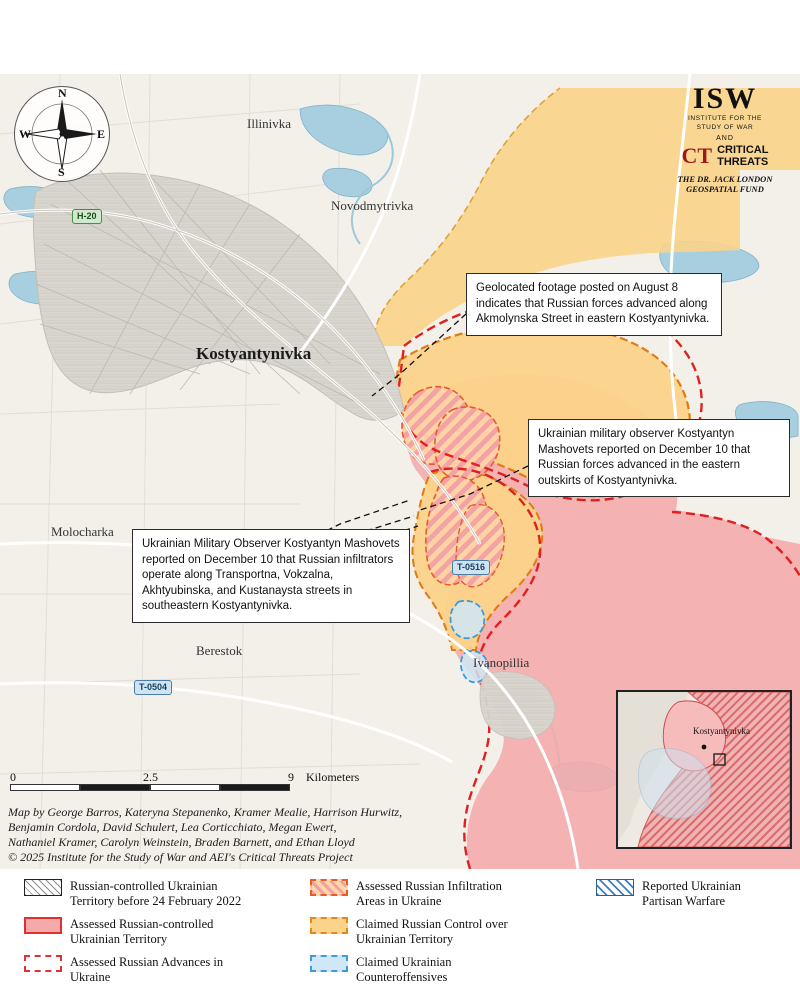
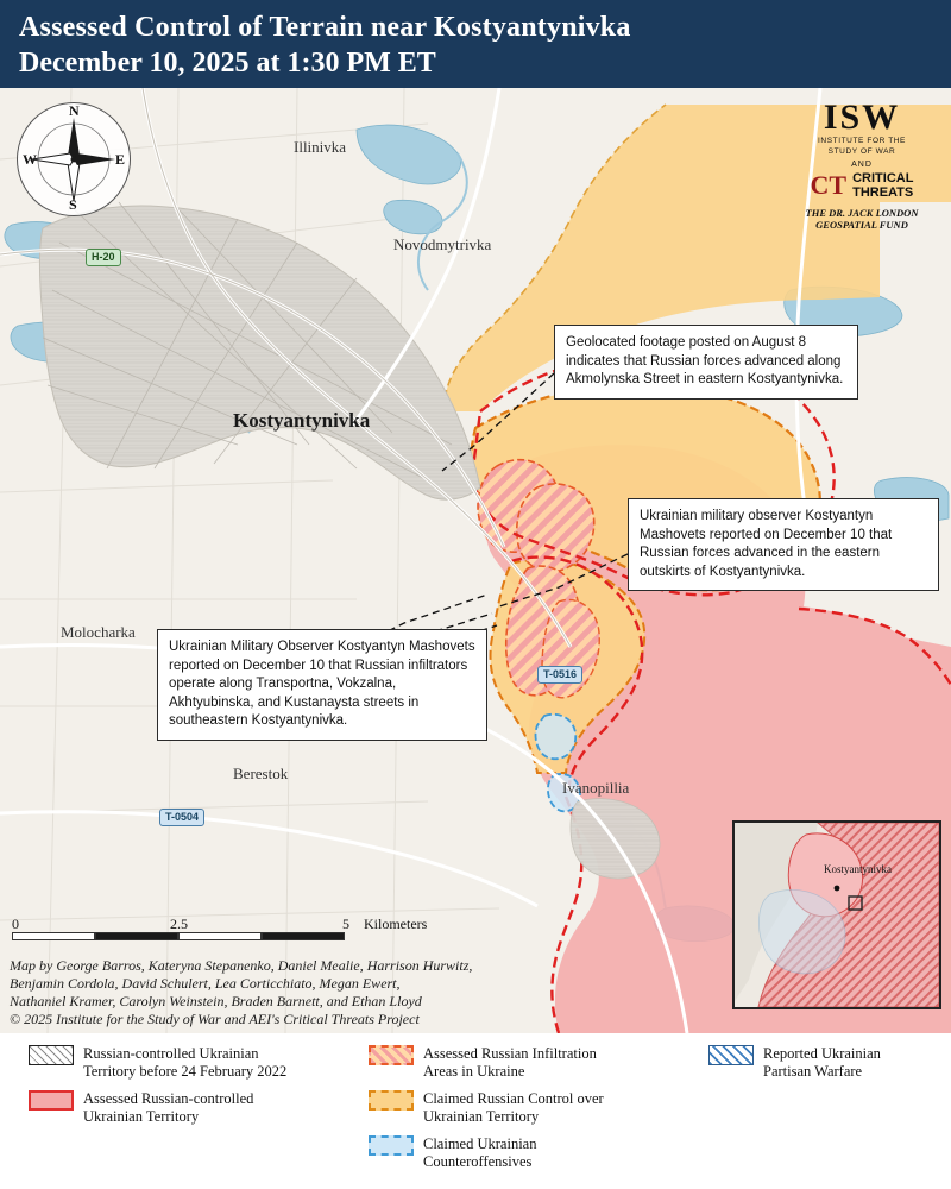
+ Assessed Control of Terrain near Kostyantynivka
+ December 10, 2025 at 1:30 PM ET
  N
  E
  S
  W
  ISW
  CT
  CRITICAL
  THREATS
  THE DR. JACK LONDON
  GEOSPATIAL FUND
  Kostyantynivka
  Illinivka
  Novodmytrivka
  Molocharka
  Berestok
  Ivanopillia
  H-20
  T-0516
  T-0504
  Geolocated footage posted on August 8 indicates that Russian forces advanced along Akmolynska Street in eastern Kostyantynivka.
  Ukrainian military observer Kostyantyn Mashovets reported on December 10 that Russian forces advanced in the eastern outskirts of Kostyantynivka.
  Ukrainian Military Observer Kostyantyn Mashovets reported on December 10 that Russian infiltrators operate along Transportna, Vokzalna, Akhtyubinska, and Kustanaysta streets in southeastern Kostyantynivka.
  0
  2.5
- 9
+ 5
  Kilometers
- Map by George Barros, Kateryna Stepanenko, Kramer Mealie, Harrison Hurwitz,
+ Map by George Barros, Kateryna Stepanenko, Daniel Mealie, Harrison Hurwitz,
  Benjamin Cordola, David Schulert, Lea Corticchiato, Megan Ewert,
  Nathaniel Kramer, Carolyn Weinstein, Braden Barnett, and Ethan Lloyd
  © 2025 Institute for the Study of War and AEI's Critical Threats Project
  Kostyantynivka
  Russian-controlled Ukrainian
  Territory before 24 February 2022
  Assessed Russian-controlled
  Ukrainian Territory
- Assessed Russian Advances in
- Ukraine
  Assessed Russian Infiltration
  Areas in Ukraine
  Claimed Russian Control over
  Ukrainian Territory
  Claimed Ukrainian
  Counteroffensives
  Reported Ukrainian
  Partisan Warfare
